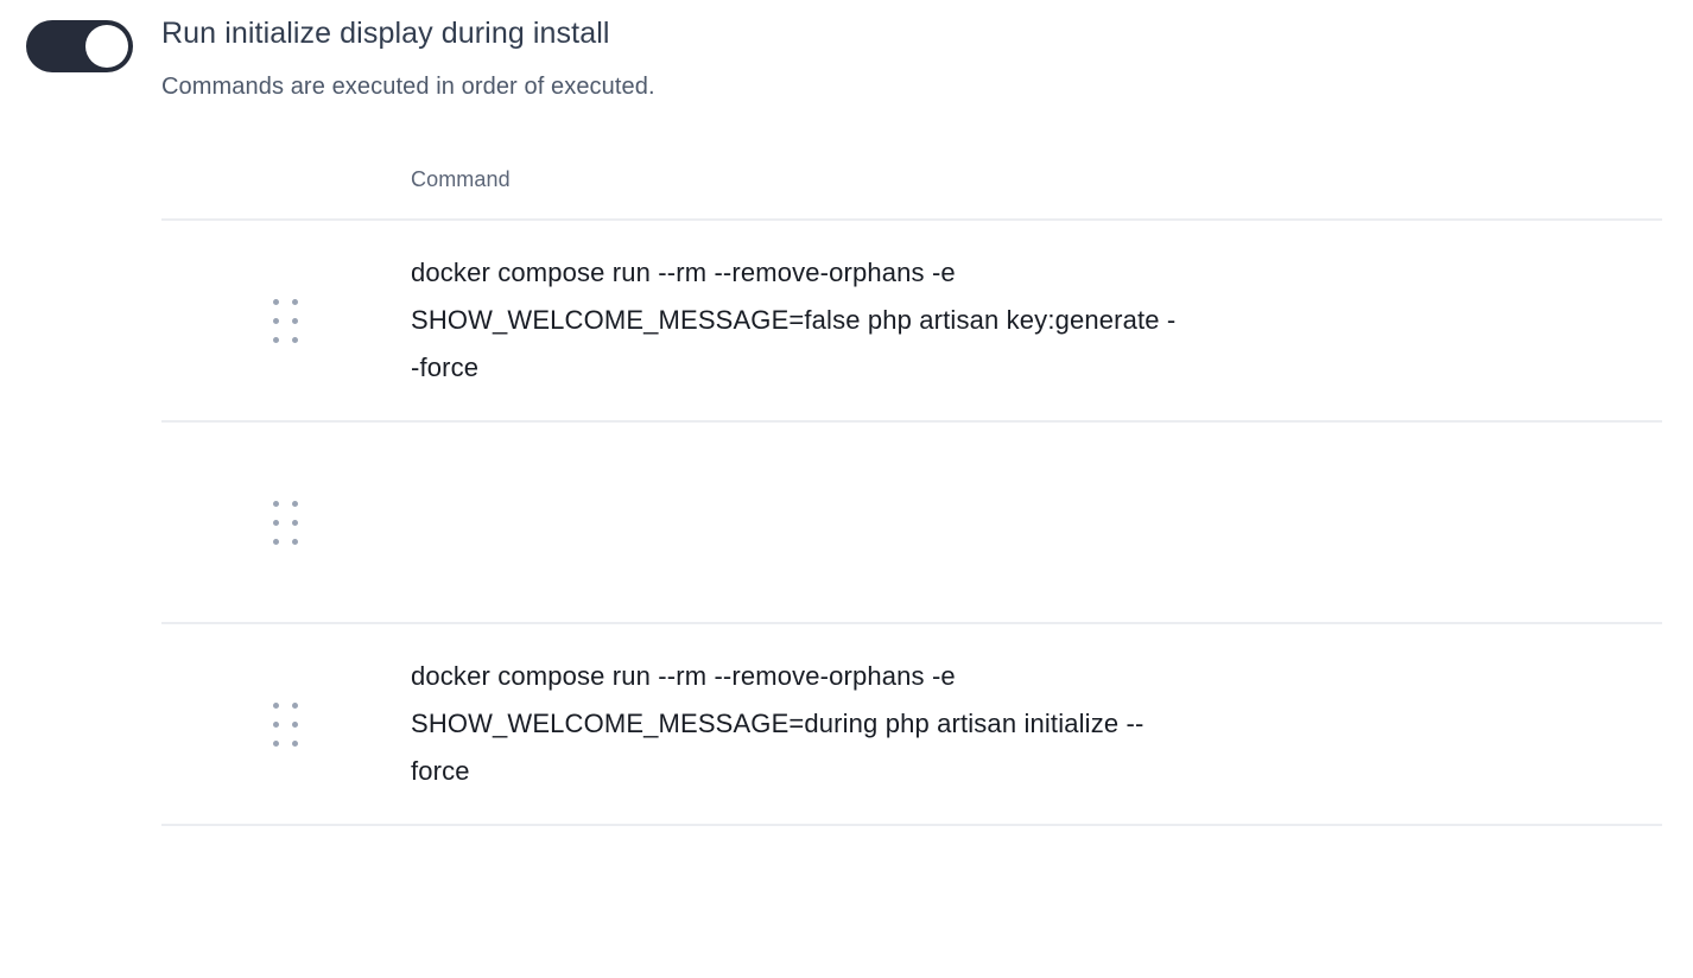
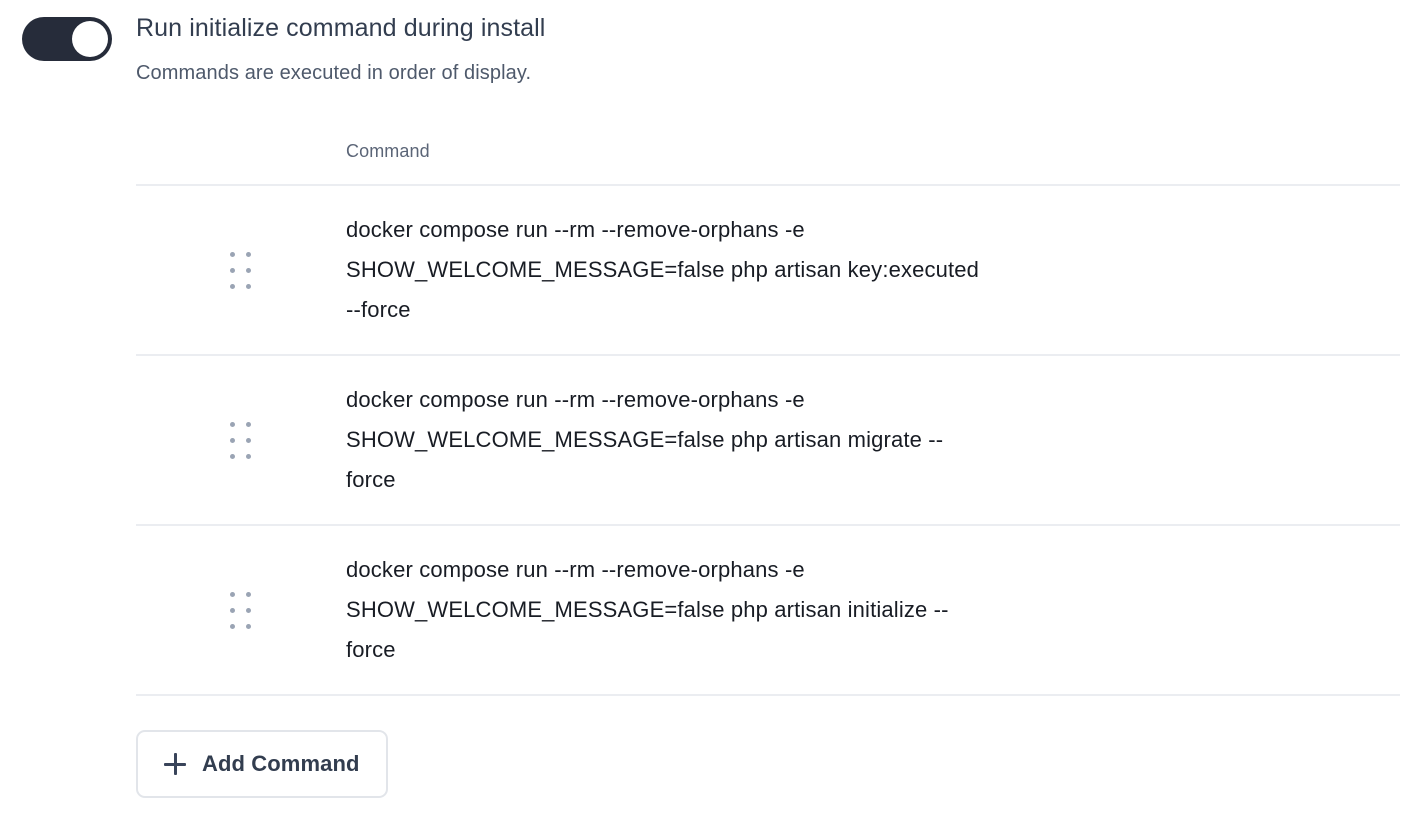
- Run initialize display during install
+ Run initialize command during install
- Commands are executed in order of executed.
+ Commands are executed in order of display.
  Command
- docker compose run --rm --remove-orphans -e SHOW_WELCOME_MESSAGE=false php artisan key:generate --force
+ docker compose run --rm --remove-orphans -e SHOW_WELCOME_MESSAGE=false php artisan key:executed --force
+ docker compose run --rm --remove-orphans -e SHOW_WELCOME_MESSAGE=false php artisan migrate --force
- docker compose run --rm --remove-orphans -e SHOW_WELCOME_MESSAGE=during php artisan initialize --force
+ docker compose run --rm --remove-orphans -e SHOW_WELCOME_MESSAGE=false php artisan initialize --force
+ Add Command
